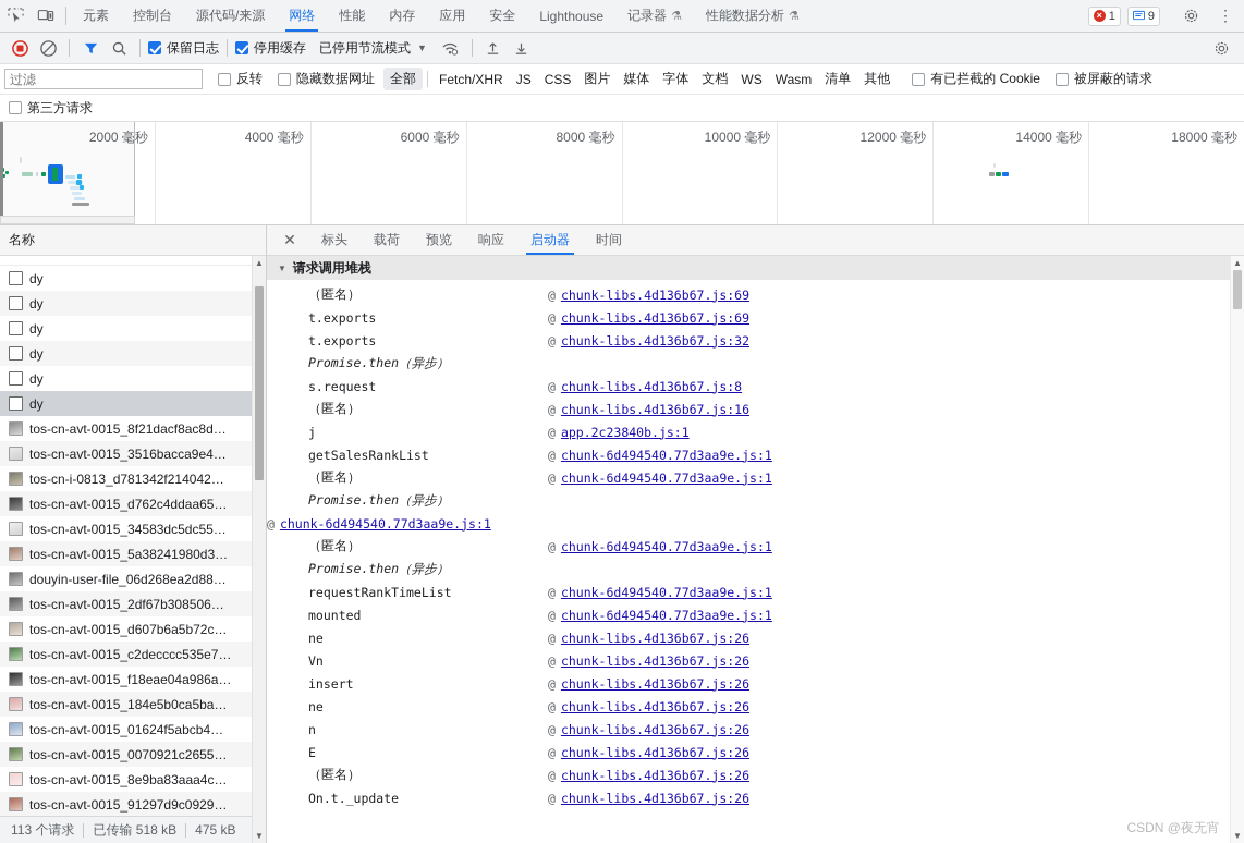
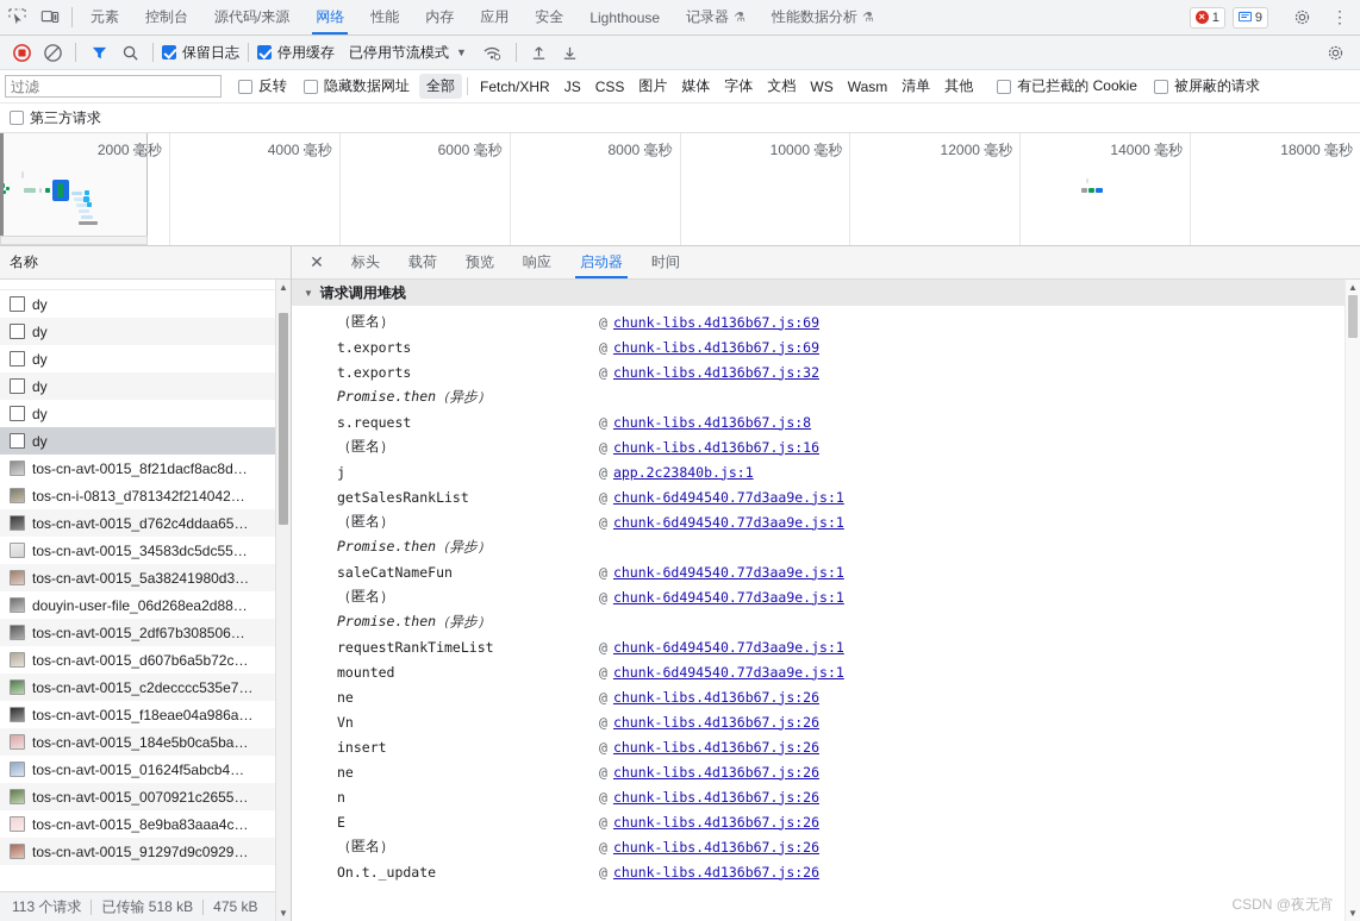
  元素
  控制台
  源代码/来源
  网络
  性能
  内存
  应用
  安全
  Lighthouse
  记录器
  ⚗
  性能数据分析
  ⚗
  ×
  1
  9
  ⋮
  保留日志
  停用缓存
  已停用节流模式
  ▼
  过滤
  反转
  隐藏数据网址
  全部
  Fetch/XHR
  JS
  CSS
  图片
  媒体
  字体
  文档
  WS
  Wasm
  清单
  其他
  有已拦截的 Cookie
  被屏蔽的请求
  第三方请求
  2000 毫秒
  4000 毫秒
  6000 毫秒
  8000 毫秒
  10000 毫秒
  12000 毫秒
  14000 毫秒
  18000 毫秒
  名称
  dy
  dy
  dy
  dy
  dy
  dy
  tos-cn-avt-0015_8f21dacf8ac8d…
- tos-cn-avt-0015_3516bacca9e4…
  tos-cn-i-0813_d781342f214042…
  tos-cn-avt-0015_d762c4ddaa65…
  tos-cn-avt-0015_34583dc5dc55…
  tos-cn-avt-0015_5a38241980d3…
  douyin-user-file_06d268ea2d88…
  tos-cn-avt-0015_2df67b308506…
  tos-cn-avt-0015_d607b6a5b72c…
  tos-cn-avt-0015_c2decccc535e7…
  tos-cn-avt-0015_f18eae04a986a…
  tos-cn-avt-0015_184e5b0ca5ba…
  tos-cn-avt-0015_01624f5abcb4…
  tos-cn-avt-0015_0070921c2655…
  tos-cn-avt-0015_8e9ba83aaa4c…
  tos-cn-avt-0015_91297d9c0929…
  ▲
  ▼
  113 个请求
  已传输 518 kB
  475 kB
  ✕
  标头
  载荷
  预览
  响应
  启动器
  时间
  ▼
  请求调用堆栈
  （匿名）
  @
  chunk-libs.4d136b67.js:69
  t.exports
  @
  chunk-libs.4d136b67.js:69
  t.exports
  @
  chunk-libs.4d136b67.js:32
  Promise.then（异步）
  s.request
  @
  chunk-libs.4d136b67.js:8
  （匿名）
  @
  chunk-libs.4d136b67.js:16
  j
  @
  app.2c23840b.js:1
  getSalesRankList
  @
  chunk-6d494540.77d3aa9e.js:1
  （匿名）
  @
  chunk-6d494540.77d3aa9e.js:1
  Promise.then（异步）
+ saleCatNameFun
  @
  chunk-6d494540.77d3aa9e.js:1
  （匿名）
  @
  chunk-6d494540.77d3aa9e.js:1
  Promise.then（异步）
  requestRankTimeList
  @
  chunk-6d494540.77d3aa9e.js:1
  mounted
  @
  chunk-6d494540.77d3aa9e.js:1
  ne
  @
  chunk-libs.4d136b67.js:26
  Vn
  @
  chunk-libs.4d136b67.js:26
  insert
  @
  chunk-libs.4d136b67.js:26
  ne
  @
  chunk-libs.4d136b67.js:26
  n
  @
  chunk-libs.4d136b67.js:26
  E
  @
  chunk-libs.4d136b67.js:26
  （匿名）
  @
  chunk-libs.4d136b67.js:26
  On.t._update
  @
  chunk-libs.4d136b67.js:26
  ▲
  ▼
  CSDN @夜无宵
